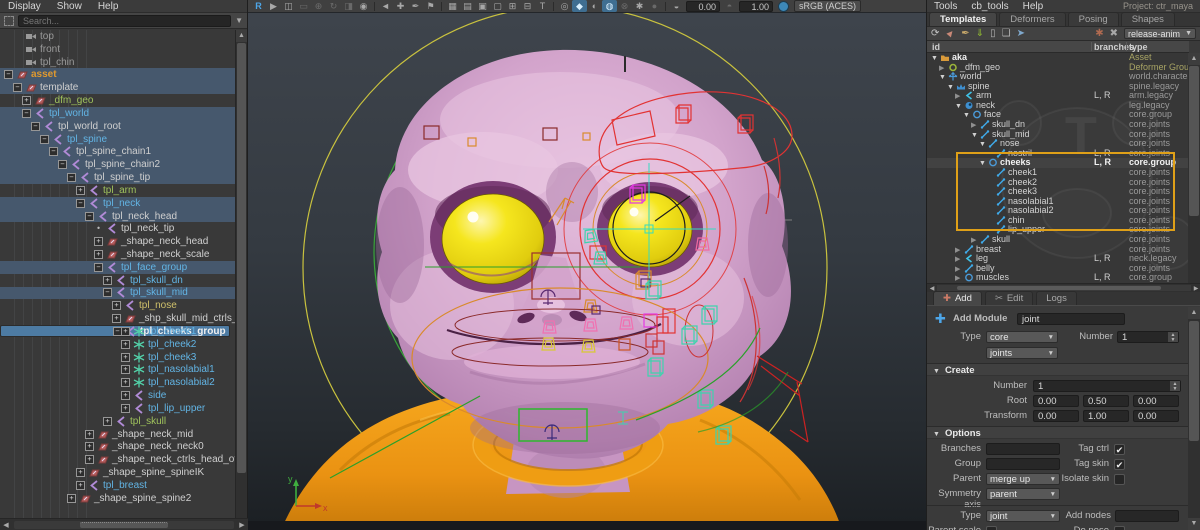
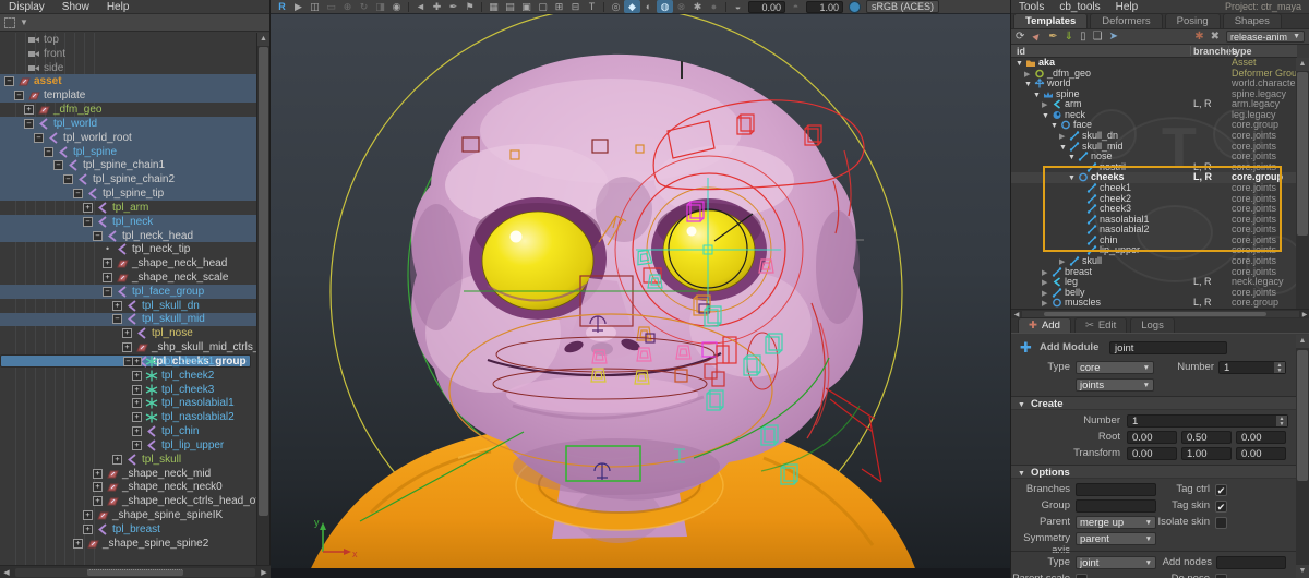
  Display
  Show
  Help
- Search...
  ▼
  top
  front
- tpl_chin
+ side
  −
  asset
  −
  template
  +
  _dfm_geo
  −
  tpl_world
  tpl_world_root
  −
  tpl_spine
  −
  tpl_spine_chain1
  −
  tpl_spine_chain2
  −
  tpl_spine_tip
  +
  tpl_arm
  −
  tpl_neck
  −
  tpl_neck_head
  •
  tpl_neck_tip
  +
  _shape_neck_head
  +
  _shape_neck_scale
  −
  tpl_face_group
  +
  tpl_skull_dn
  −
  tpl_skull_mid
  +
  tpl_nose
  +
  _shp_skull_mid_ctrls
  −
  tpl_cheeks_group
  +
  tpl_cheek1
  +
  tpl_cheek2
  +
  tpl_cheek3
  +
  tpl_nasolabial1
  +
  tpl_nasolabial2
  +
- side
+ tpl_chin
  +
  tpl_lip_upper
  +
  tpl_skull
  +
  _shape_neck_mid
  +
  _shape_neck_neck0
  +
  _shape_neck_ctrls_head_o
  +
  _shape_spine_spineIK
  +
  tpl_breast
  +
  _shape_spine_spine2
  R
  ▶
  ◫
  ▭
  ⊕
  ↻
  ◨
  ◉
  ◄
  ✚
  ✒
  ⚑
  ▦
  ▤
  ▣
  ▢
  ⊞
  ⊟
  T
  ◎
  ◆
  ◐
  ◍
  ⊗
  ✱
  ●
  ◒
  0.00
  ◓
  1.00
  sRGB (ACES)
  y
  x
  Tools
  cb_tools
  Help
  Project: ctr_maya
  Templates
  Deformers
  Posing
  Shapes
  ⟳
  ✒
  ⇓
  ▯
  ❏
  ➤
  ✱
  ✖
  release-anim
  id
  branchs
  type
  T
  aka
  Asset
  _dfm_geo
  Deformer Grou
  world
  world.characte
  spine
  spine.legacy
  arm
  L, R
  arm.legacy
  neck
  leg.legacy
  face
  core.group
  skull_dn
  core.joints
  skull_mid
  core.joints
  nose
  core.joints
  nostril
  L, R
  core.joints
  cheeks
  L, R
  core.group
  cheek1
  core.joints
  cheek2
  core.joints
  cheek3
  core.joints
  nasolabial1
  core.joints
  nasolabial2
  core.joints
  chin
  core.joints
  lip_upper
  core.joints
  skull
  core.joints
  breast
  core.joints
  leg
  L, R
  neck.legacy
  belly
  core.joints
  muscles
  L, R
  core.group
  ✚
  Add
  ✂
  Edit
  Logs
  ✚
  Add Module
  joint
  Type
  core
  Number
  1
  joints
  Create
  Number
  1
  Root
  0.00
  0.50
  0.00
  Transform
  0.00
  1.00
  0.00
  Options
  Branches
  Tag ctrl
  ✔
  Group
  Tag skin
  ✔
  Parent
  merge up
  Isolate skin
  parent
  Type
  joint
  Add nodes
